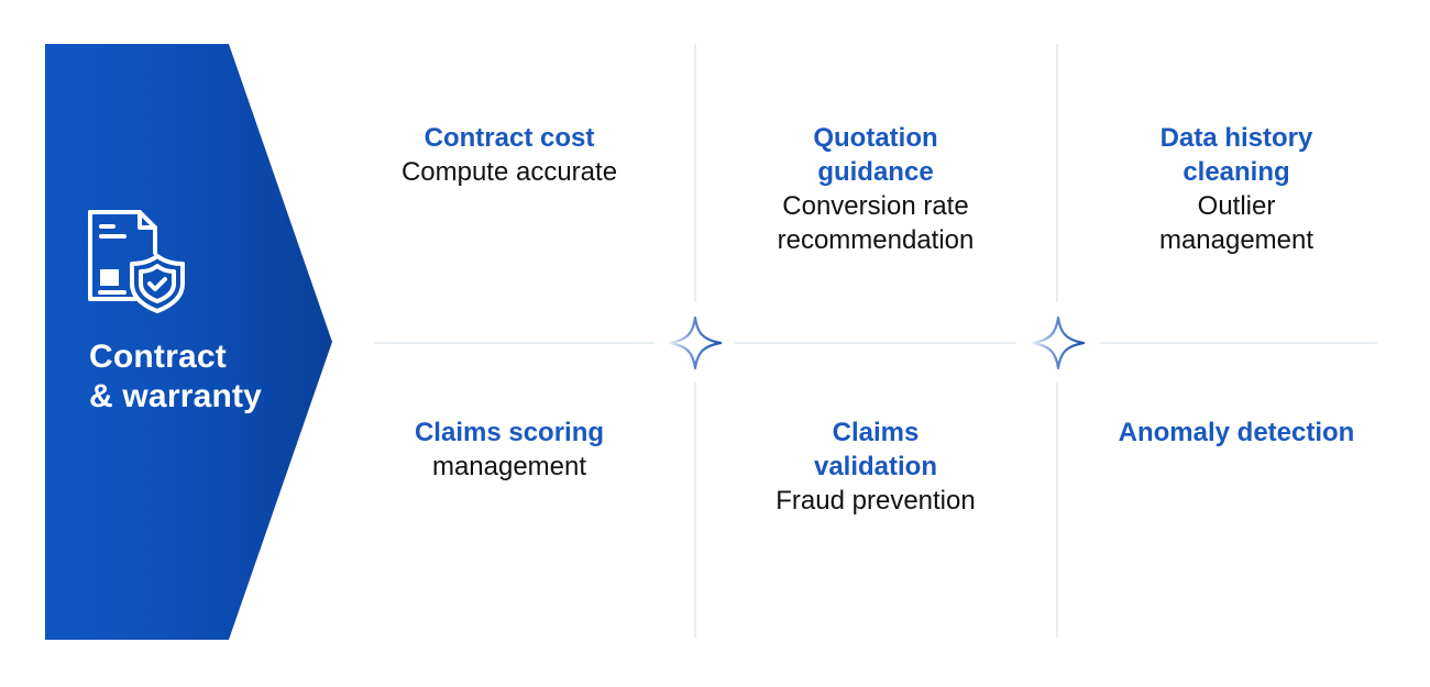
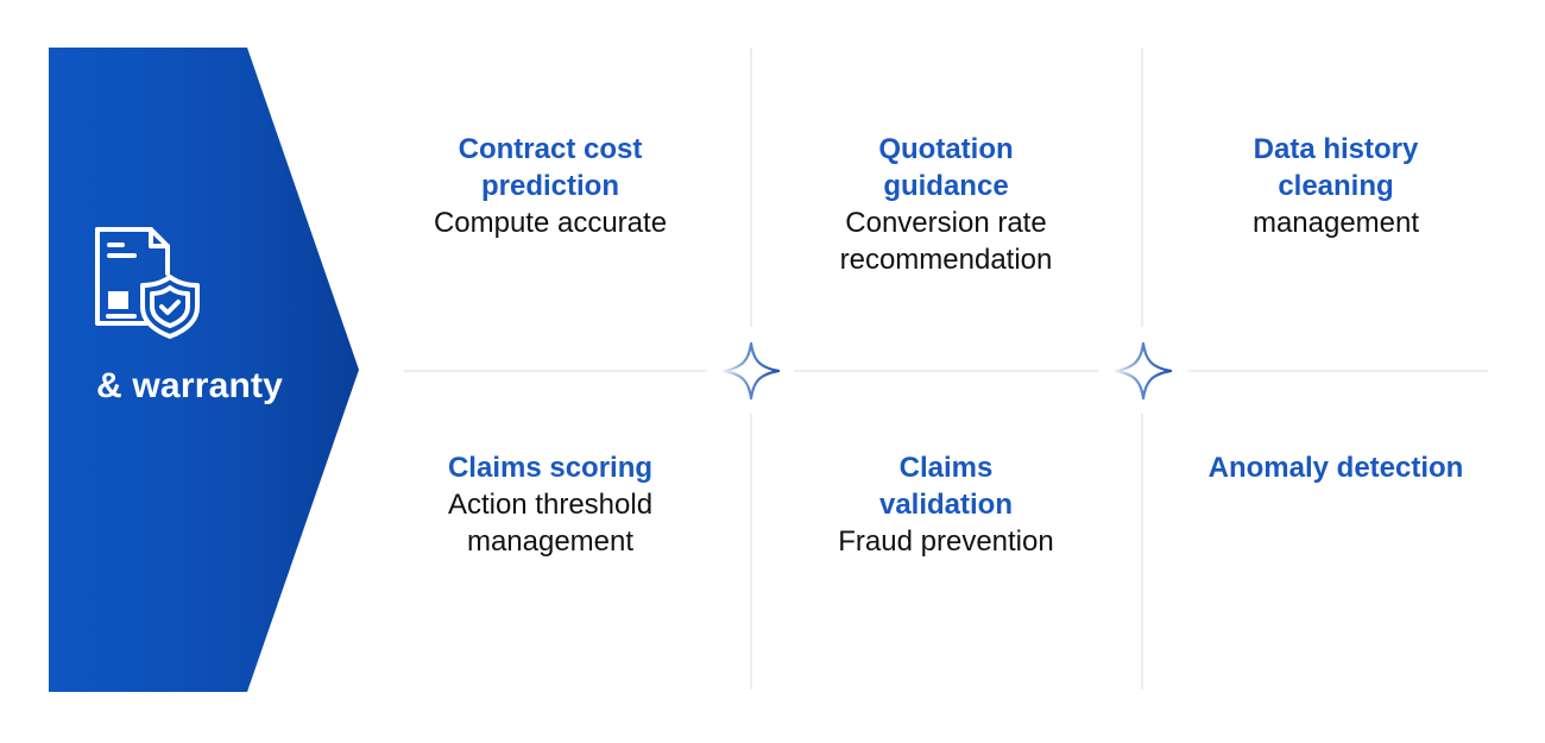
- Contract
  & warranty
  Contract cost
+ prediction
  Compute accurate
  Quotation
  guidance
  Conversion rate
  recommendation
  Data history
  cleaning
- Outlier
  management
  Claims scoring
+ Action threshold
  management
  Claims
  validation
  Fraud prevention
  Anomaly detection
